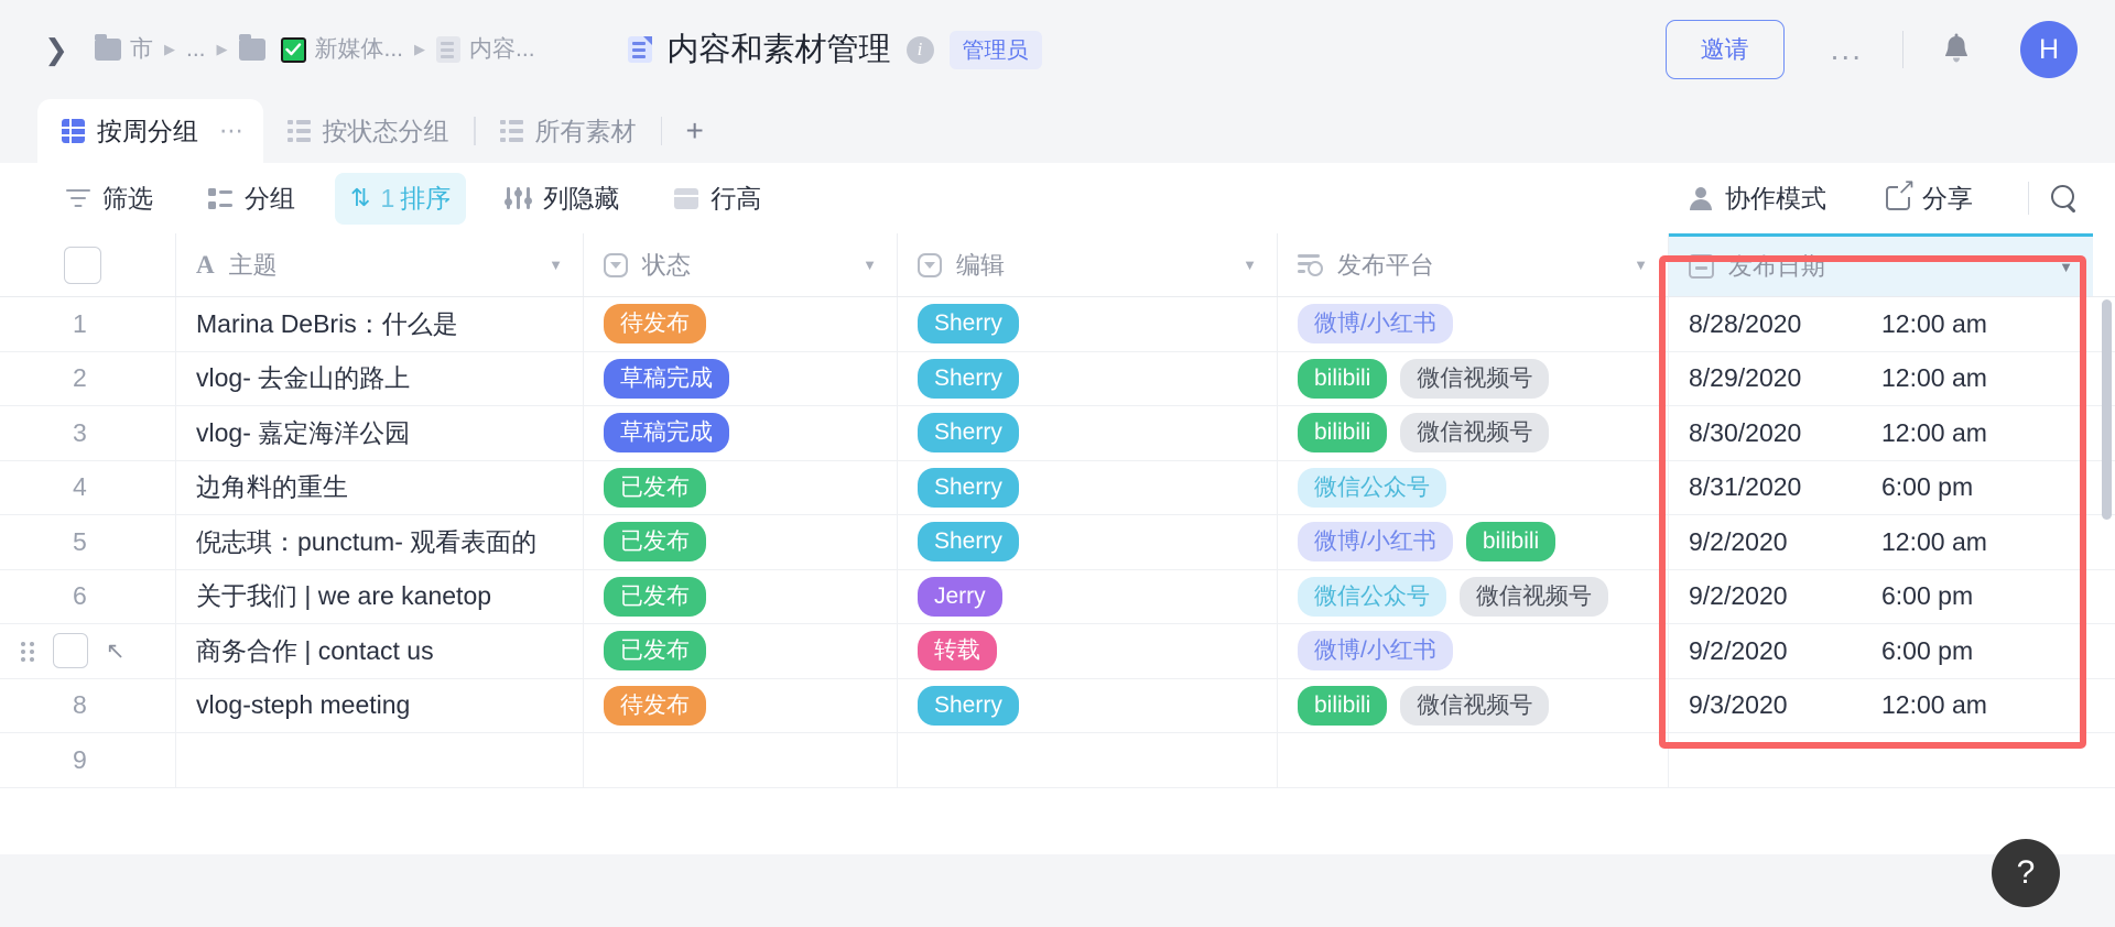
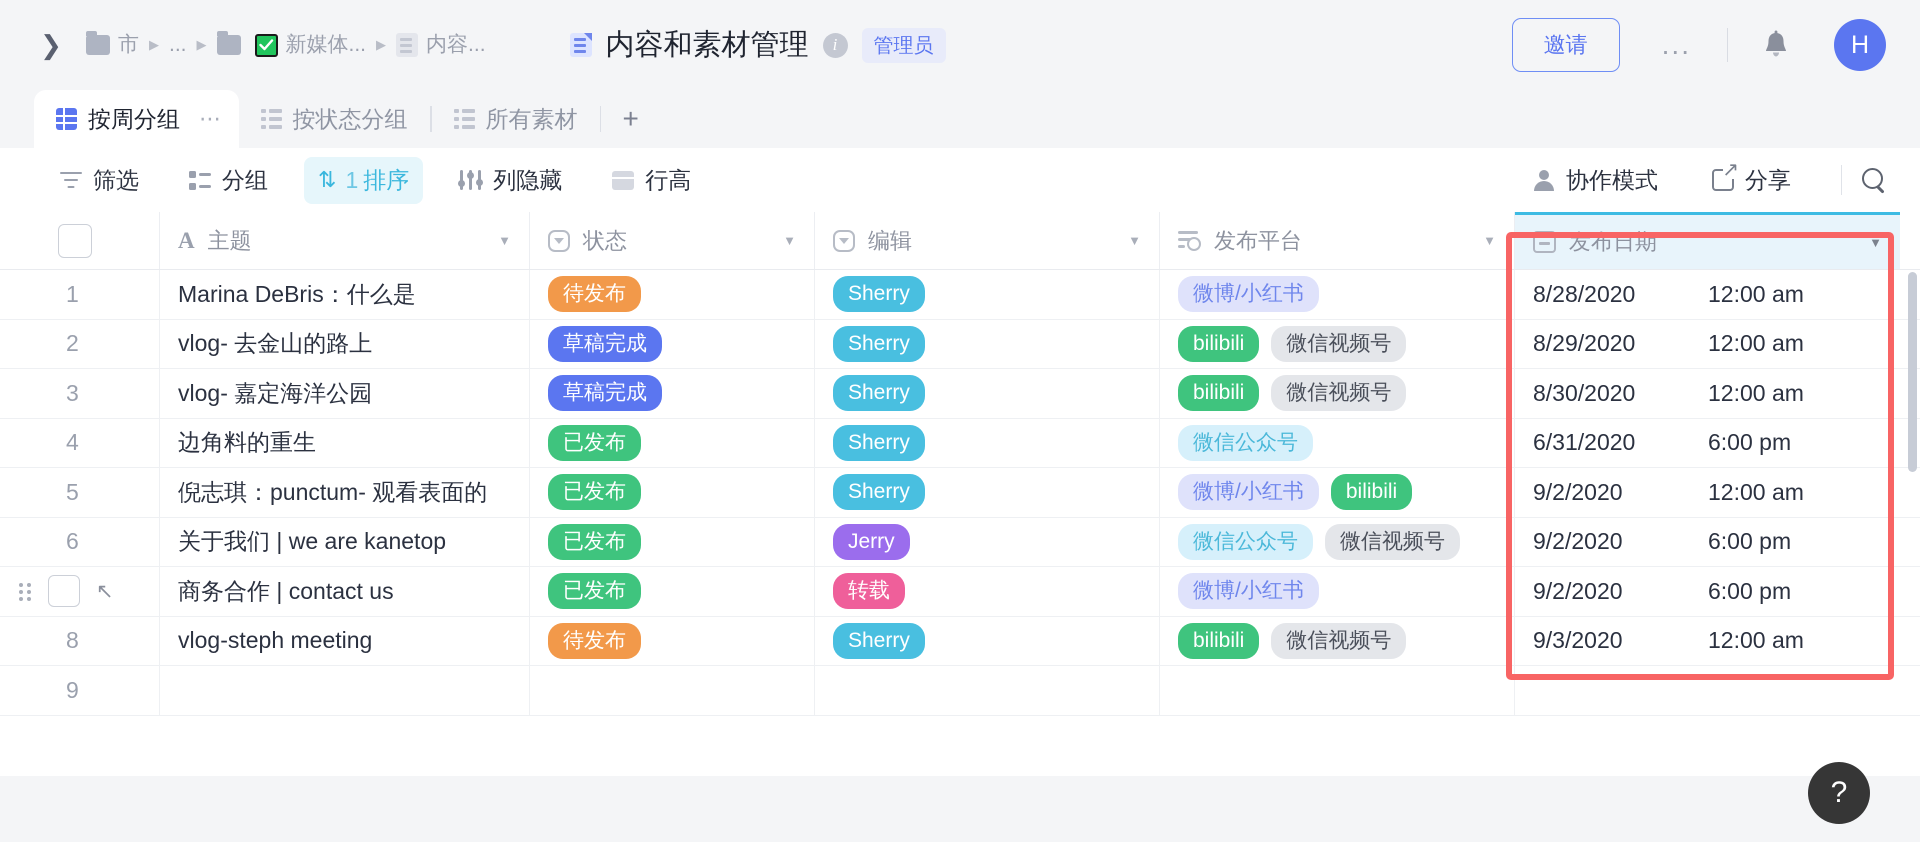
  ❯
  市
  ▶
  ...
  ▶
  新媒体...
  ▶
  内容...
  内容和素材管理
  i
  管理员
  邀请
  ...
  H
  按周分组
  ⋯
  按状态分组
  所有素材
  +
  筛选
  分组
  ⇅
  1
  排序
  列隐藏
  行高
  协作模式
  分享
  A
  主题
  ▼
  状态
  ▼
  编辑
  ▼
  发布平台
  ▼
  发布日期
  ▼
  1
  Marina DeBris：什么是
  待发布
  Sherry
  微博/小红书
  8/28/2020
  12:00 am
  2
  vlog- 去金山的路上
  草稿完成
  Sherry
  bilibili
  微信视频号
  8/29/2020
  12:00 am
  3
  vlog- 嘉定海洋公园
  草稿完成
  Sherry
  bilibili
  微信视频号
  8/30/2020
  12:00 am
  4
  边角料的重生
  已发布
  Sherry
  微信公众号
- 8/31/2020
+ 6/31/2020
  6:00 pm
  5
  倪志琪：punctum- 观看表面的
  已发布
  Sherry
  微博/小红书
  bilibili
  9/2/2020
  12:00 am
  6
  关于我们 | we are kanetop
  已发布
  Jerry
  微信公众号
  微信视频号
  9/2/2020
  6:00 pm
  商务合作 | contact us
  已发布
  转载
  微博/小红书
  9/2/2020
  6:00 pm
  8
  vlog-steph meeting
  待发布
  Sherry
  bilibili
  微信视频号
  9/3/2020
  12:00 am
  9
  ?
